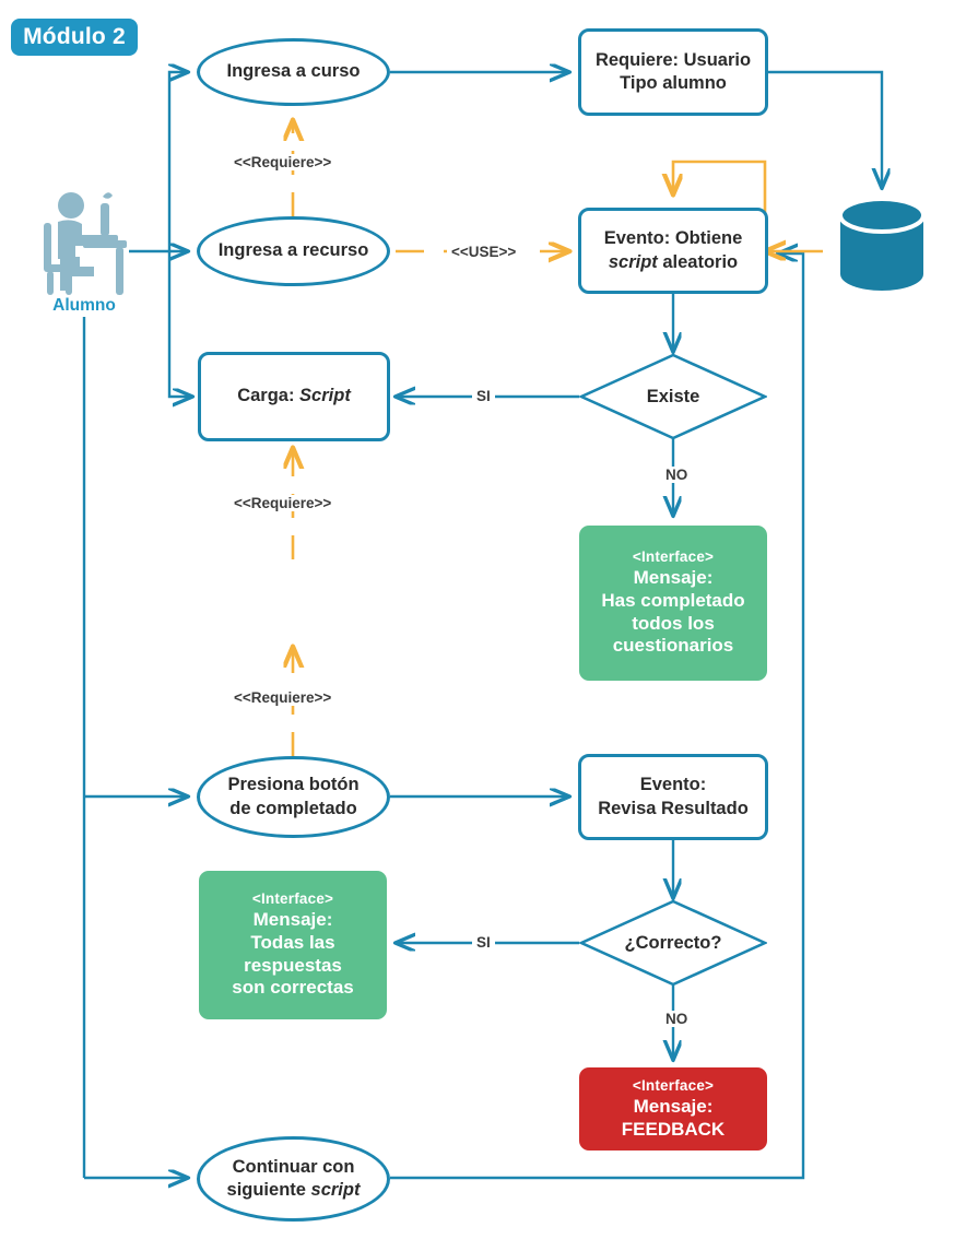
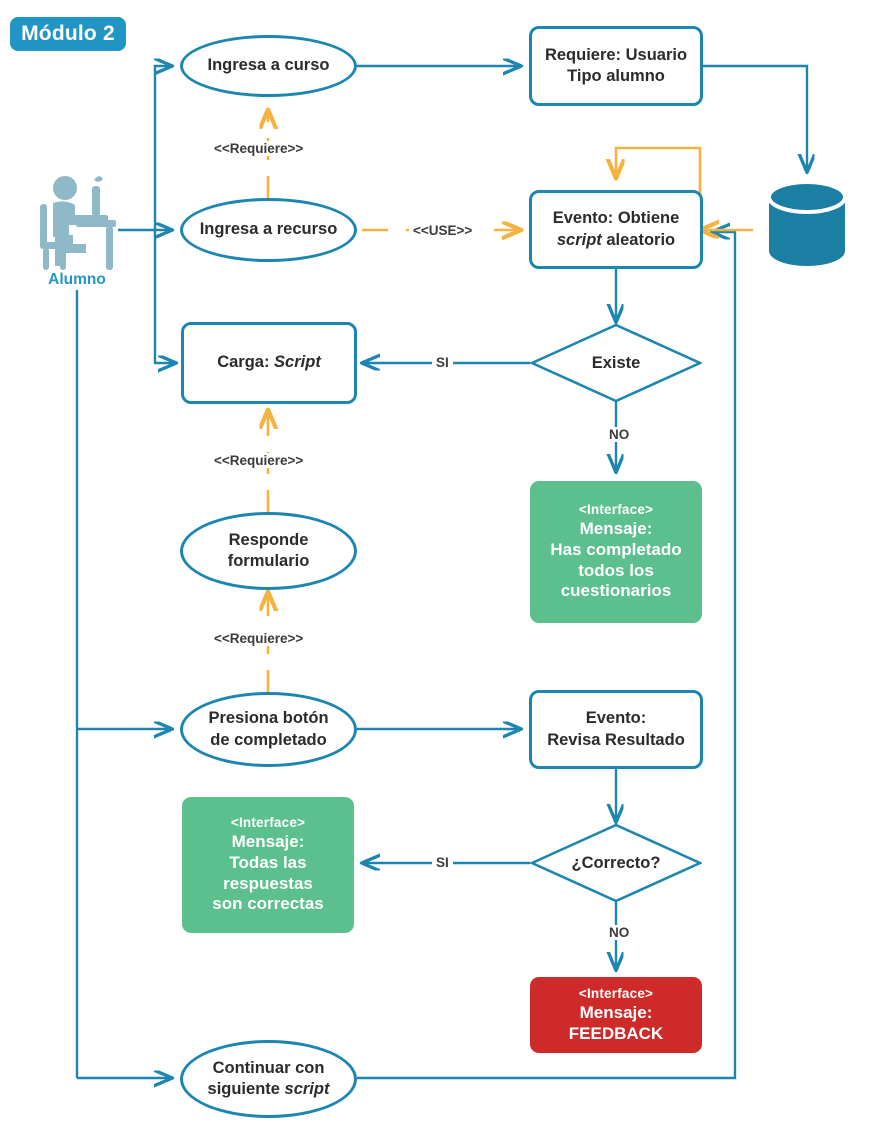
  Módulo 2
  Alumno
  Ingresa a curso
  Ingresa a recurso
  Carga: Script
+ Responde
+ formulario
  Presiona botón
  de completado
  Continuar con
  siguiente script
  Requiere: Usuario
  Tipo alumno
  Evento: Obtiene
  script aleatorio
  Evento:
  Revisa Resultado
  Existe
  ¿Correcto?
  <Interface>
  Mensaje:
  Has completado
  todos los
  cuestionarios
  <Interface>
  Mensaje:
  Todas las
  respuestas
  son correctas
  <Interface>
  Mensaje:
  FEEDBACK
  <<Requiere>>
  <<Requiere>>
  <<Requiere>>
  <<USE>>
  SI
  NO
  SI
  NO
